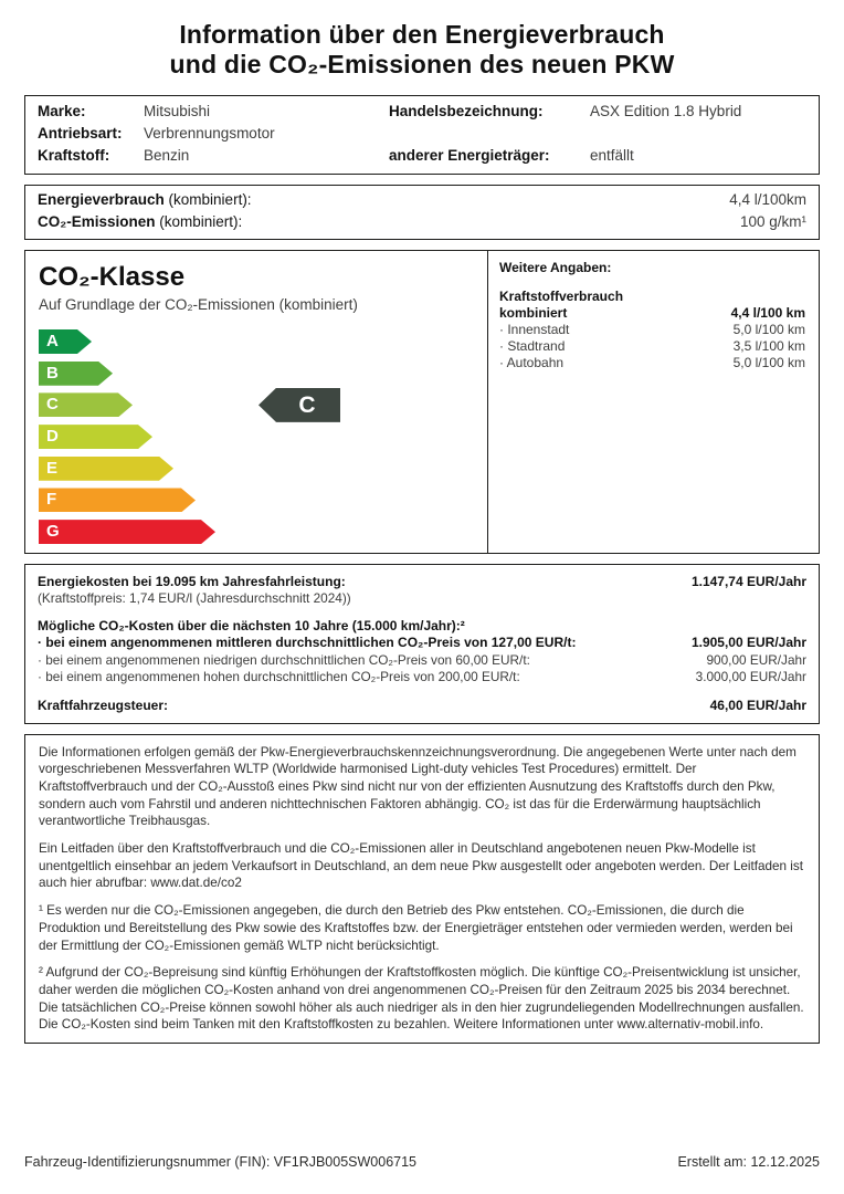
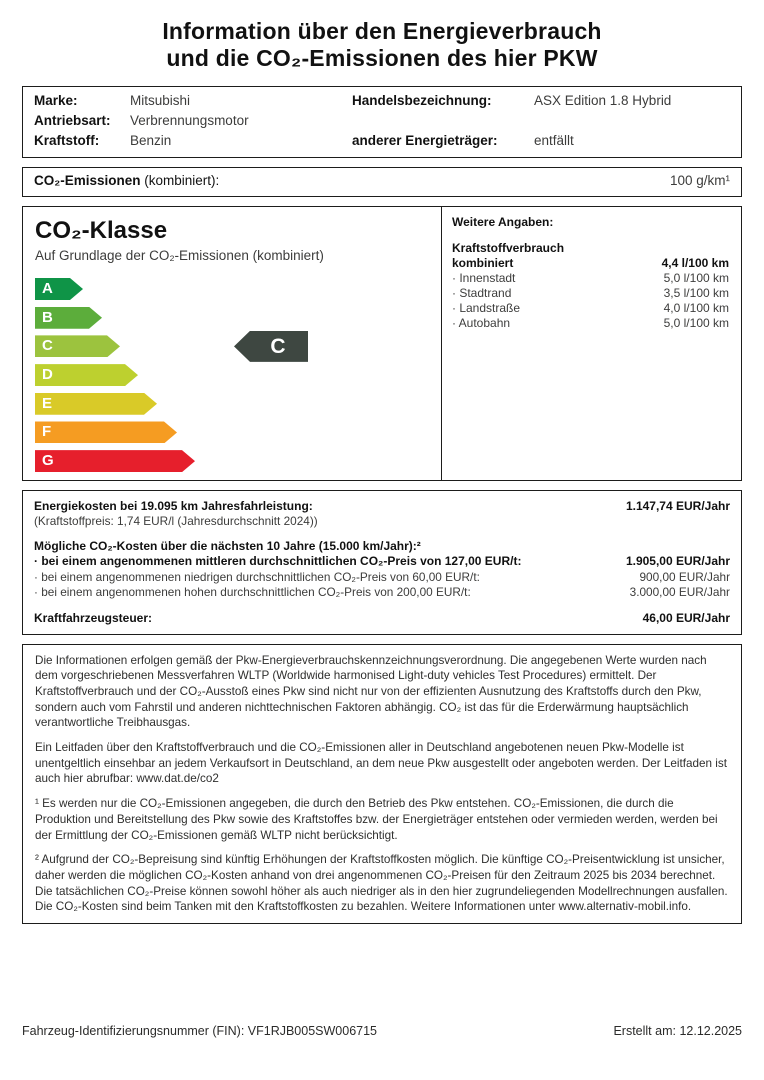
  Information über den Energieverbrauch
- und die CO₂-Emissionen des neuen PKW
+ und die CO₂-Emissionen des hier PKW
  Marke:
  Mitsubishi
  Handelsbezeichnung:
  ASX Edition 1.8 Hybrid
  Antriebsart:
  Verbrennungsmotor
  Kraftstoff:
  Benzin
  anderer Energieträger:
  entfällt
- Energieverbrauch (kombiniert):
- 4,4 l/100km
  CO₂-Emissionen (kombiniert):
  100 g/km¹
  CO₂-Klasse
  Auf Grundlage der CO₂-Emissionen (kombiniert)
  A
  B
  C
  D
  E
  F
  G
  C
  Weitere Angaben:
  Kraftstoffverbrauch
  kombiniert
  4,4 l/100 km
  · Innenstadt
  5,0 l/100 km
  · Stadtrand
  3,5 l/100 km
+ · Landstraße
+ 4,0 l/100 km
  · Autobahn
  5,0 l/100 km
  Energiekosten bei 19.095 km Jahresfahrleistung:
  1.147,74 EUR/Jahr
  (Kraftstoffpreis: 1,74 EUR/l (Jahresdurchschnitt 2024))
  Mögliche CO₂-Kosten über die nächsten 10 Jahre (15.000 km/Jahr):²
  · bei einem angenommenen mittleren durchschnittlichen CO₂-Preis von 127,00 EUR/t:
  1.905,00 EUR/Jahr
  · bei einem angenommenen niedrigen durchschnittlichen CO₂-Preis von 60,00 EUR/t:
  900,00 EUR/Jahr
  · bei einem angenommenen hohen durchschnittlichen CO₂-Preis von 200,00 EUR/t:
  3.000,00 EUR/Jahr
  Kraftfahrzeugsteuer:
  46,00 EUR/Jahr
- Die Informationen erfolgen gemäß der Pkw-Energieverbrauchskennzeichnungsverordnung. Die angegebenen Werte unter nach dem vorgeschriebenen Messverfahren WLTP (Worldwide harmonised Light-duty vehicles Test Procedures) ermittelt. Der Kraftstoffverbrauch und der CO₂-Ausstoß eines Pkw sind nicht nur von der effizienten Ausnutzung des Kraftstoffs durch den Pkw, sondern auch vom Fahrstil und anderen nichttechnischen Faktoren abhängig. CO₂ ist das für die Erderwärmung hauptsächlich verantwortliche Treibhausgas.
+ Die Informationen erfolgen gemäß der Pkw-Energieverbrauchskennzeichnungsverordnung. Die angegebenen Werte wurden nach dem vorgeschriebenen Messverfahren WLTP (Worldwide harmonised Light-duty vehicles Test Procedures) ermittelt. Der Kraftstoffverbrauch und der CO₂-Ausstoß eines Pkw sind nicht nur von der effizienten Ausnutzung des Kraftstoffs durch den Pkw, sondern auch vom Fahrstil und anderen nichttechnischen Faktoren abhängig. CO₂ ist das für die Erderwärmung hauptsächlich verantwortliche Treibhausgas.
  Ein Leitfaden über den Kraftstoffverbrauch und die CO₂-Emissionen aller in Deutschland angebotenen neuen Pkw-Modelle ist unentgeltlich einsehbar an jedem Verkaufsort in Deutschland, an dem neue Pkw ausgestellt oder angeboten werden. Der Leitfaden ist auch hier abrufbar: www.dat.de/co2
  ¹ Es werden nur die CO₂-Emissionen angegeben, die durch den Betrieb des Pkw entstehen. CO₂-Emissionen, die durch die Produktion und Bereitstellung des Pkw sowie des Kraftstoffes bzw. der Energieträger entstehen oder vermieden werden, werden bei der Ermittlung der CO₂-Emissionen gemäß WLTP nicht berücksichtigt.
  ² Aufgrund der CO₂-Bepreisung sind künftig Erhöhungen der Kraftstoffkosten möglich. Die künftige CO₂-Preisentwicklung ist unsicher, daher werden die möglichen CO₂-Kosten anhand von drei angenommenen CO₂-Preisen für den Zeitraum 2025 bis 2034 berechnet. Die tatsächlichen CO₂-Preise können sowohl höher als auch niedriger als in den hier zugrundeliegenden Modellrechnungen ausfallen. Die CO₂-Kosten sind beim Tanken mit den Kraftstoffkosten zu bezahlen. Weitere Informationen unter www.alternativ-mobil.info.
  Fahrzeug-Identifizierungsnummer (FIN): VF1RJB005SW006715
  Erstellt am: 12.12.2025
